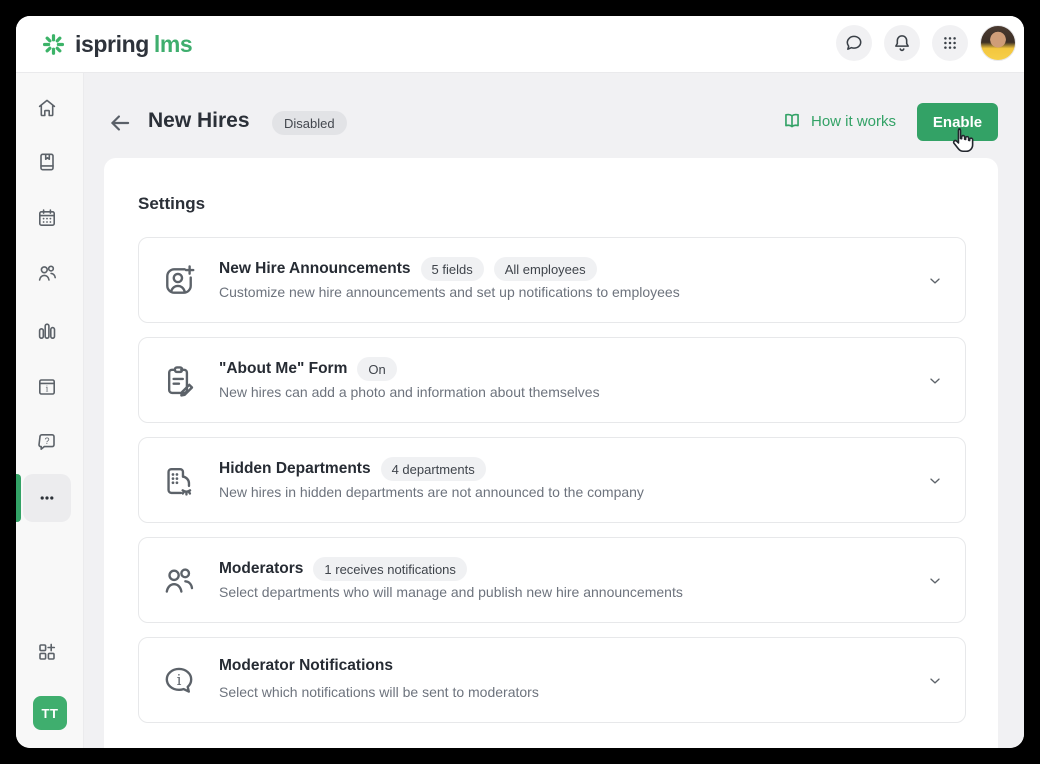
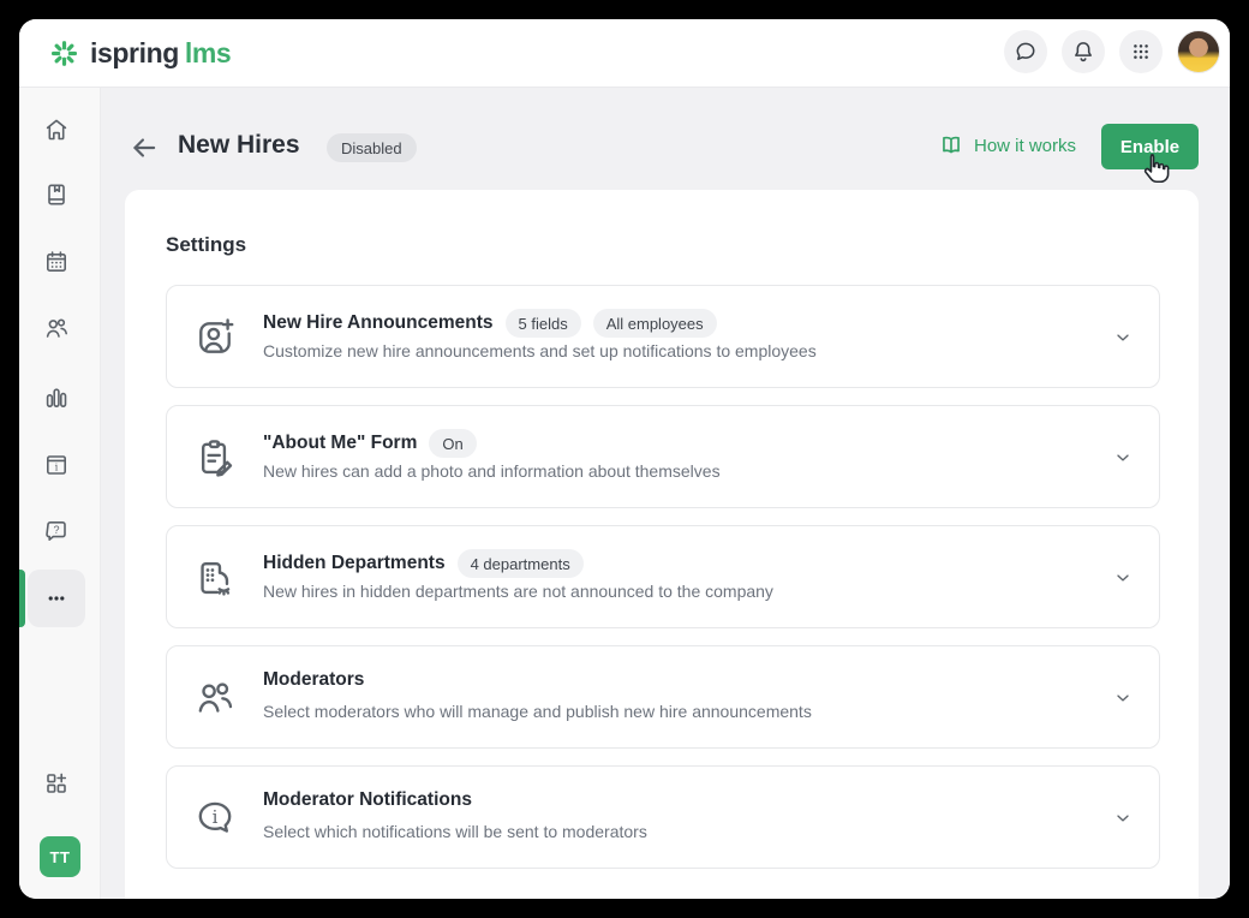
  ispring lms
  i
  ?
  TT
  New Hires
  Disabled
  How it works
  Enable
  Settings
  New Hire Announcements
  5 fields
  All employees
  Customize new hire announcements and set up notifications to employees
  "About Me" Form
  On
  New hires can add a photo and information about themselves
  Hidden Departments
  4 departments
  New hires in hidden departments are not announced to the company
  Moderators
- 1 receives notifications
- Select departments who will manage and publish new hire announcements
+ Select moderators who will manage and publish new hire announcements
  i
  Moderator Notifications
  Select which notifications will be sent to moderators
